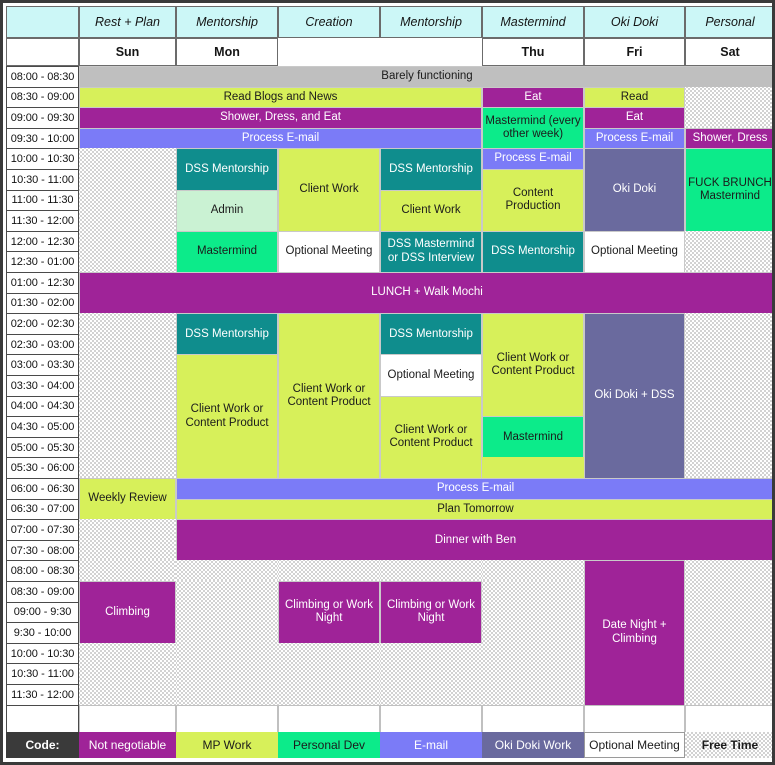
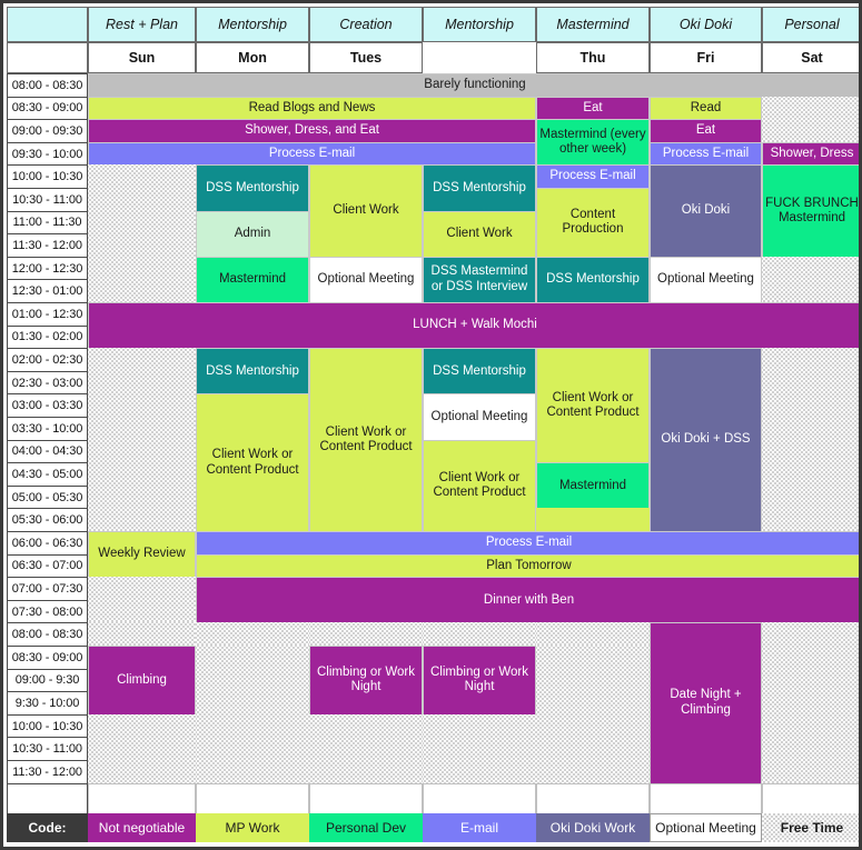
  Rest + Plan
  Mentorship
  Creation
  Mentorship
  Mastermind
  Oki Doki
  Personal
  Sun
  Mon
+ Tues
  Thu
  Fri
  Sat
  08:00 - 08:30
  08:30 - 09:00
  09:00 - 09:30
  09:30 - 10:00
  10:00 - 10:30
  10:30 - 11:00
  11:00 - 11:30
  11:30 - 12:00
  12:00 - 12:30
  12:30 - 01:00
  01:00 - 12:30
  01:30 - 02:00
  02:00 - 02:30
  02:30 - 03:00
  03:00 - 03:30
- 03:30 - 04:00
+ 03:30 - 10:00
  04:00 - 04:30
  04:30 - 05:00
  05:00 - 05:30
  05:30 - 06:00
  06:00 - 06:30
  06:30 - 07:00
  07:00 - 07:30
  07:30 - 08:00
  08:00 - 08:30
  08:30 - 09:00
  09:00 - 9:30
  9:30 - 10:00
  10:00 - 10:30
  10:30 - 11:00
  11:30 - 12:00
  Barely functioning
  Read Blogs and News
  Eat
  Read
  Shower, Dress, and Eat
  Mastermind (every other week)
  Eat
  Process E-mail
  Process E-mail
  Shower, Dress
  DSS Mentorship
  Client Work
  DSS Mentorship
  Process E-mail
  Oki Doki
  FUCK BRUNCH Mastermind
  Content Production
  Admin
  Client Work
  Mastermind
  Optional Meeting
  DSS Mastermind or DSS Interview
  DSS Mentorship
  Optional Meeting
  LUNCH + Walk Mochi
  DSS Mentorship
  Client Work or Content Product
  DSS Mentorship
  Client Work or Content Product
  Oki Doki + DSS
  Client Work or Content Product
  Optional Meeting
  Client Work or Content Product
  Mastermind
  Weekly Review
  Process E-mail
  Plan Tomorrow
  Dinner with Ben
  Date Night + Climbing
  Climbing
  Climbing or Work Night
  Climbing or Work Night
  Code:
  Not negotiable
  MP Work
  Personal Dev
  E-mail
  Oki Doki Work
  Optional Meeting
  Free Time
